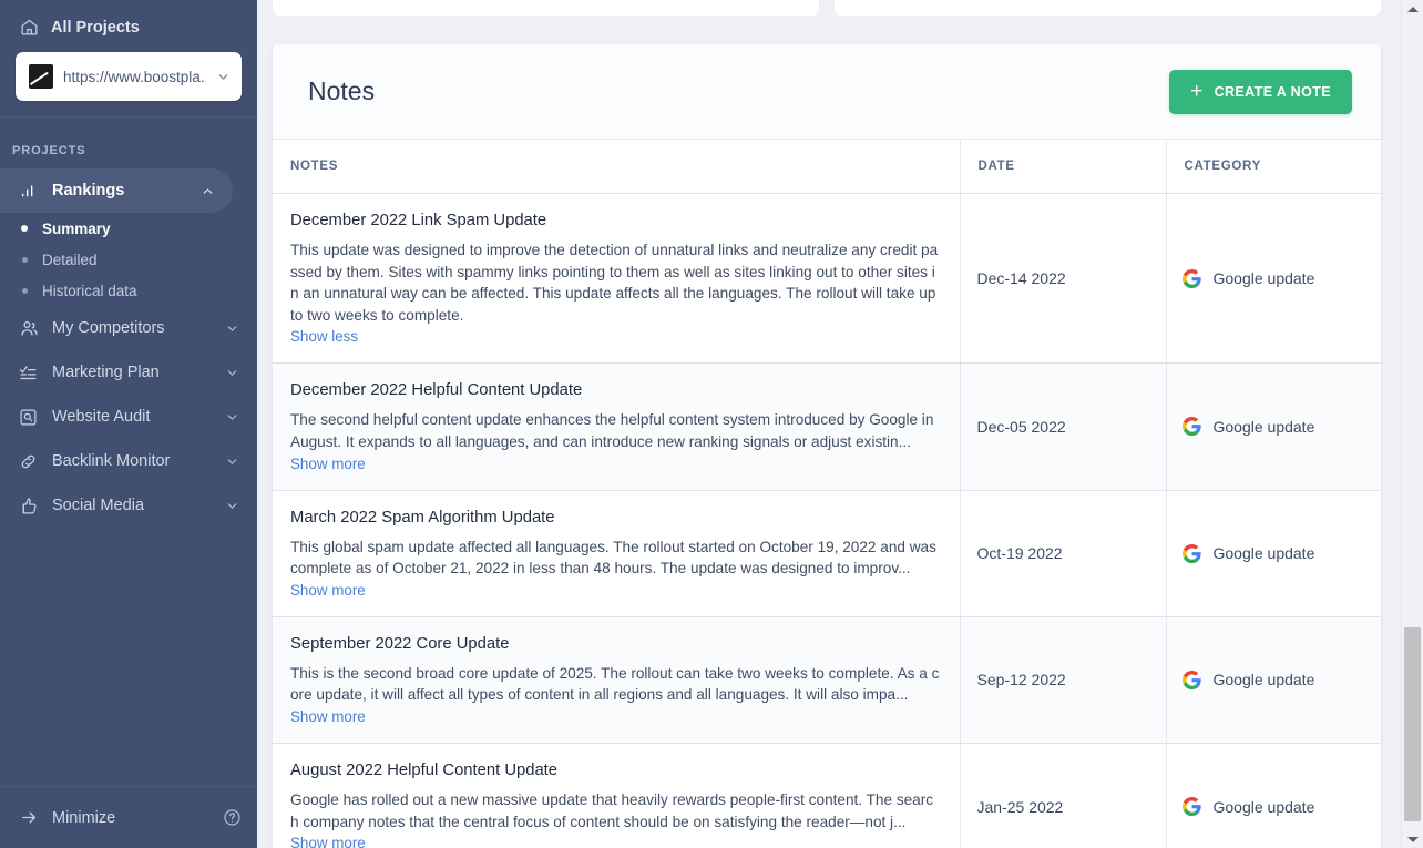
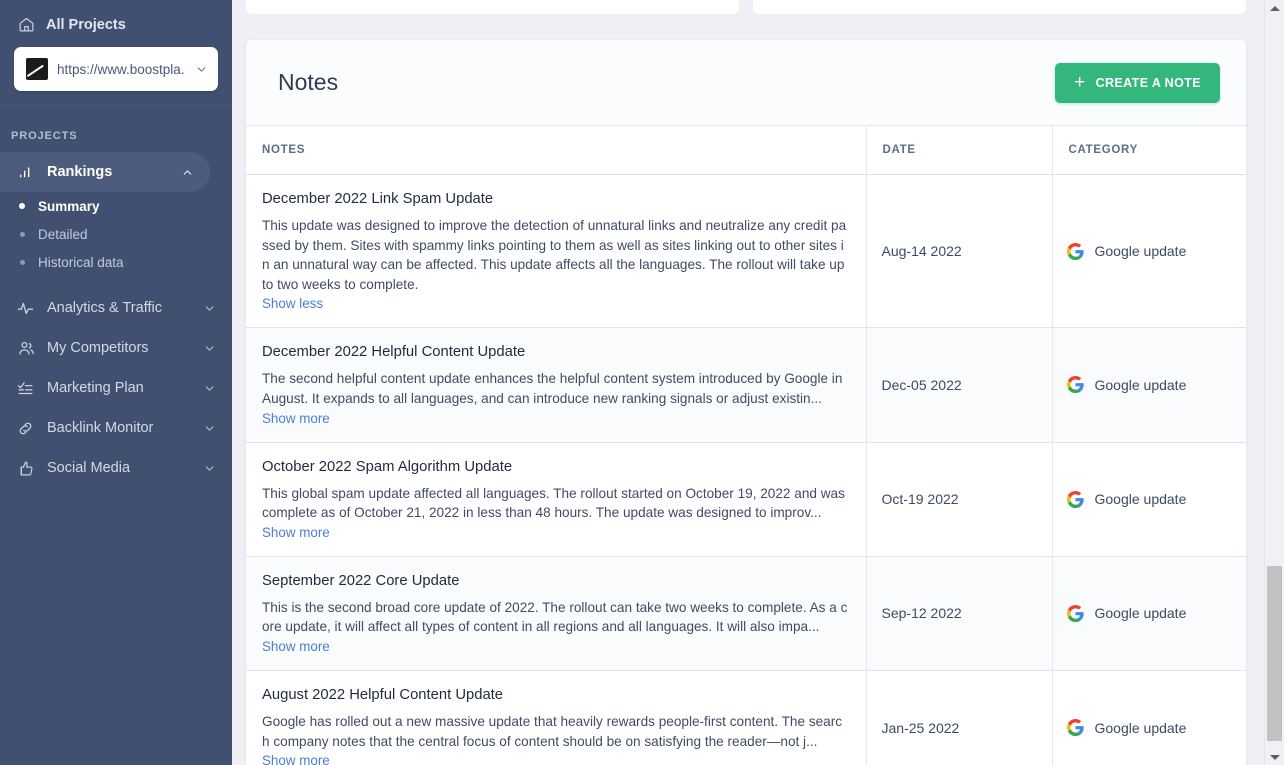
  All Projects
  https://www.boostpla.
  PROJECTS
  Rankings
  Summary
  Detailed
  Historical data
+ Analytics & Traffic
  My Competitors
  Marketing Plan
- Website Audit
  Backlink Monitor
  Social Media
- Minimize
  Notes
  +
  CREATE A NOTE
  NOTES	DATE	CATEGORY
- December 2022 Link Spam Update This update was designed to improve the detection of unnatural links and neutralize any credit passed by them. Sites with spammy links pointing to them as well as sites linking out to other sites in an unnatural way can be affected. This update affects all the languages. The rollout will take up to two weeks to complete. Show less	Dec-14 2022	Google update
+ December 2022 Link Spam Update This update was designed to improve the detection of unnatural links and neutralize any credit passed by them. Sites with spammy links pointing to them as well as sites linking out to other sites in an unnatural way can be affected. This update affects all the languages. The rollout will take up to two weeks to complete. Show less	Aug-14 2022	Google update
  December 2022 Helpful Content Update The second helpful content update enhances the helpful content system introduced by Google in August. It expands to all languages, and can introduce new ranking signals or adjust existin... Show more	Dec-05 2022	Google update
- March 2022 Spam Algorithm Update This global spam update affected all languages. The rollout started on October 19, 2022 and was complete as of October 21, 2022 in less than 48 hours. The update was designed to improv... Show more	Oct-19 2022	Google update
+ October 2022 Spam Algorithm Update This global spam update affected all languages. The rollout started on October 19, 2022 and was complete as of October 21, 2022 in less than 48 hours. The update was designed to improv... Show more	Oct-19 2022	Google update
- September 2022 Core Update This is the second broad core update of 2025. The rollout can take two weeks to complete. As a core update, it will affect all types of content in all regions and all languages. It will also impa... Show more	Sep-12 2022	Google update
+ September 2022 Core Update This is the second broad core update of 2022. The rollout can take two weeks to complete. As a core update, it will affect all types of content in all regions and all languages. It will also impa... Show more	Sep-12 2022	Google update
  August 2022 Helpful Content Update Google has rolled out a new massive update that heavily rewards people-first content. The search company notes that the central focus of content should be on satisfying the reader—not j... Show more	Jan-25 2022	Google update
